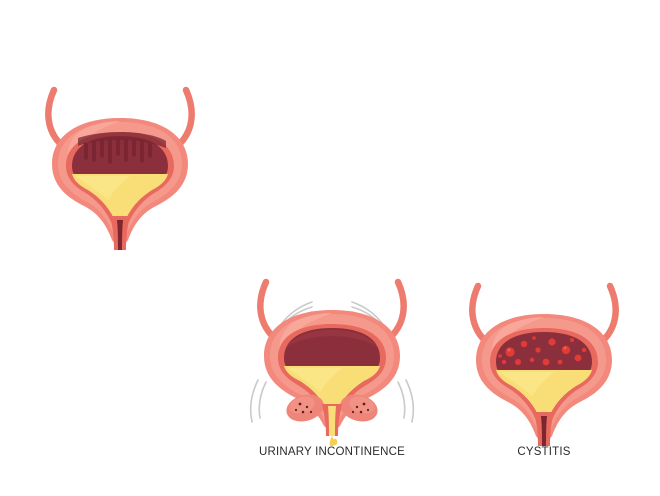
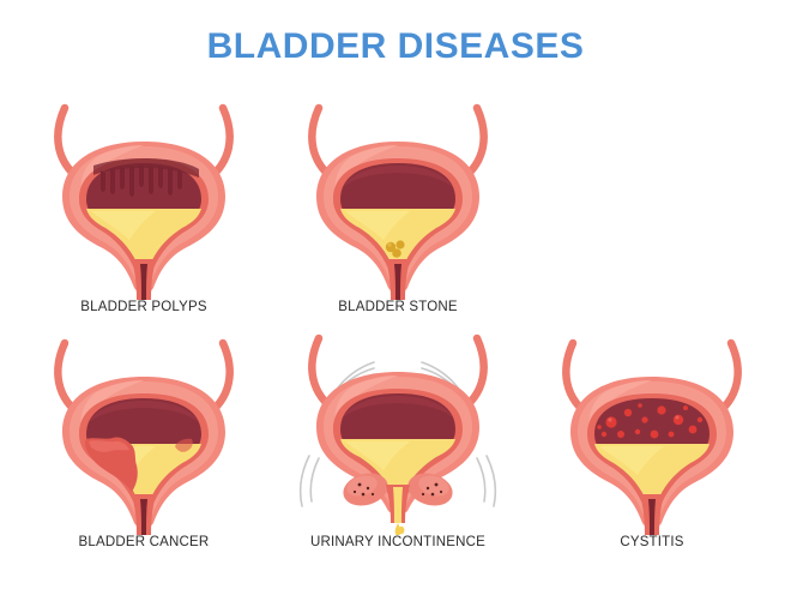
+ BLADDER DISEASES
+ BLADDER POLYPS
+ BLADDER STONE
+ BLADDER CANCER
  URINARY INCONTINENCE
  CYSTITIS
